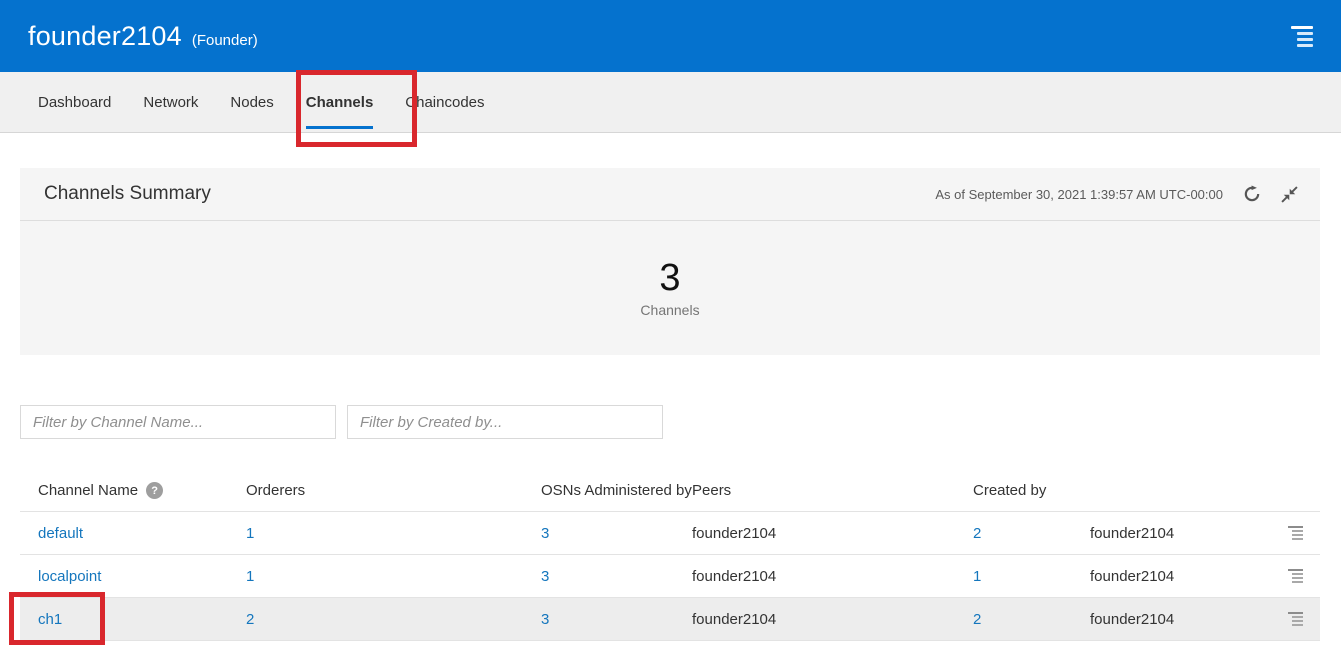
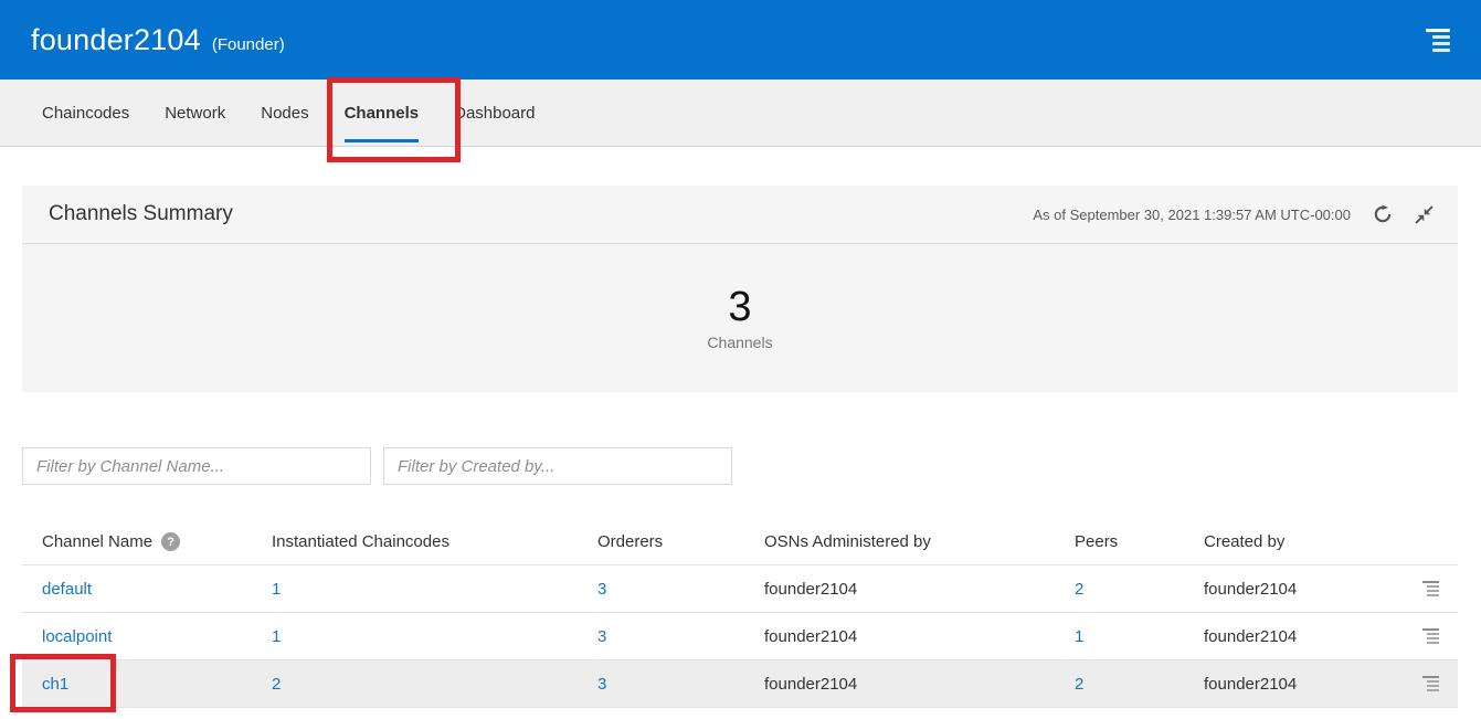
  founder2104
  (Founder)
- Dashboard
+ Chaincodes
  Network
  Nodes
  Channels
- Chaincodes
+ Dashboard
  Channels Summary
  As of September 30, 2021 1:39:57 AM UTC-00:00
  3
  Channels
  Filter by Channel Name...
  Filter by Created by...
  Channel Name
  ?
+ Instantiated Chaincodes
  Orderers
  OSNs Administered by
  Peers
  Created by
  default
  1
  3
  founder2104
  2
  founder2104
  localpoint
  1
  3
  founder2104
  1
  founder2104
  ch1
  2
  3
  founder2104
  2
  founder2104
